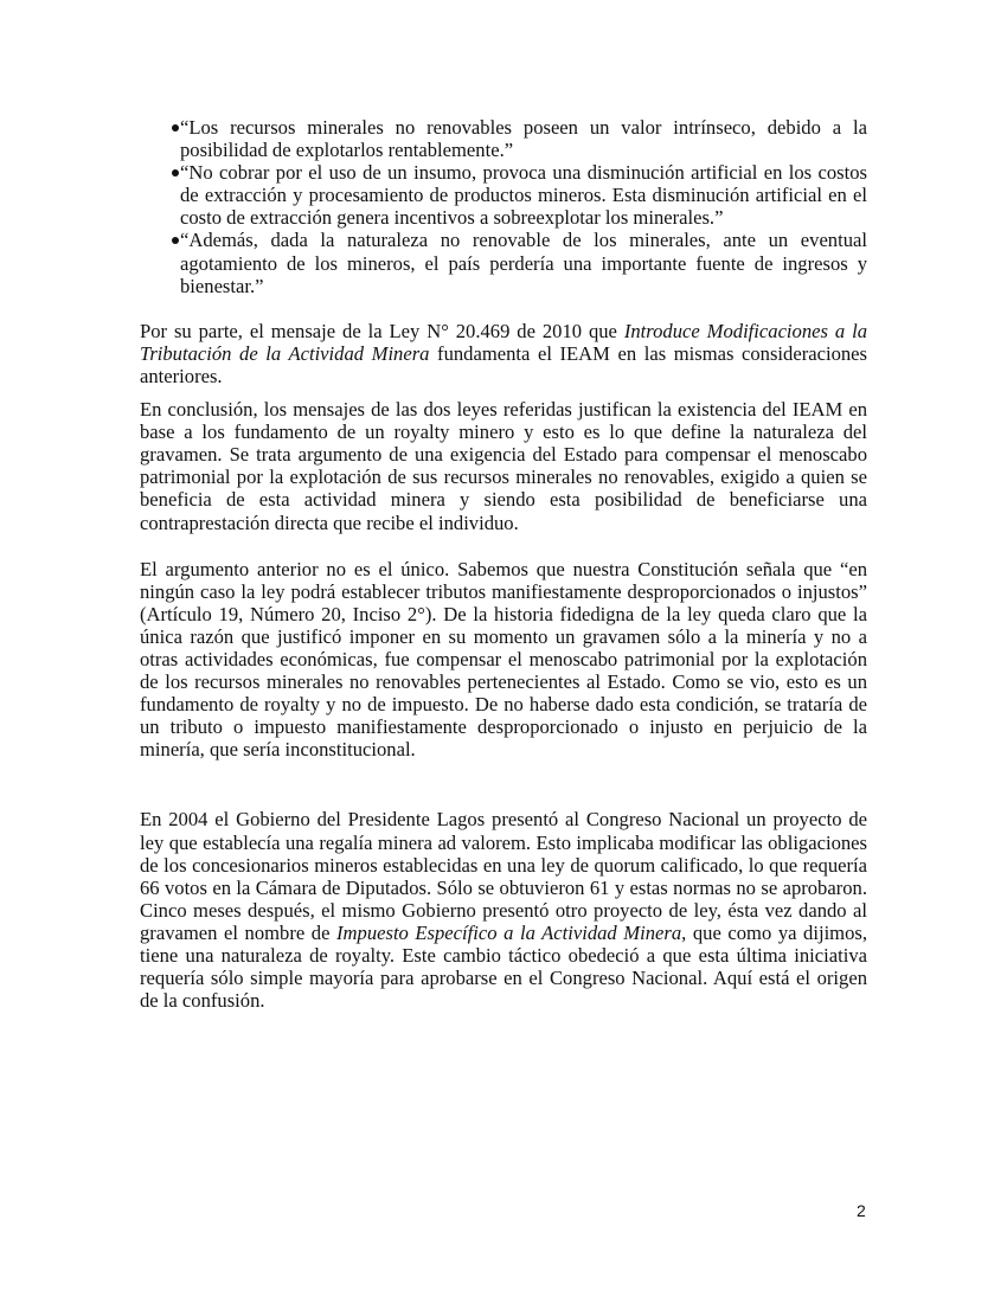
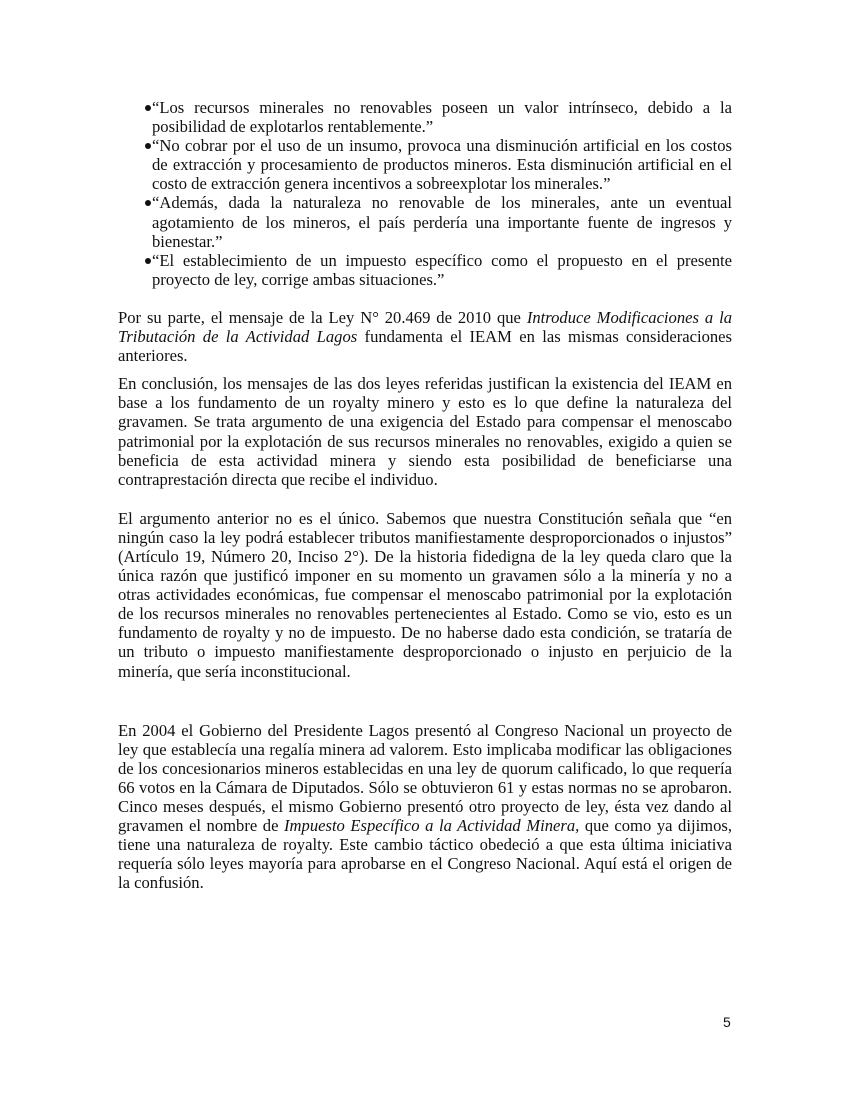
  “Los recursos minerales no renovables poseen un valor intrínseco, debido a la posibilidad de explotarlos rentablemente.”
  “No cobrar por el uso de un insumo, provoca una disminución artificial en los costos de extracción y procesamiento de productos mineros. Esta disminución artificial en el costo de extracción genera incentivos a sobreexplotar los minerales.”
  “Además, dada la naturaleza no renovable de los minerales, ante un eventual agotamiento de los mineros, el país perdería una importante fuente de ingresos y bienestar.”
+ “El establecimiento de un impuesto específico como el propuesto en el presente proyecto de ley, corrige ambas situaciones.”
- Por su parte, el mensaje de la Ley N° 20.469 de 2010 que Introduce Modificaciones a la Tributación de la Actividad Minera fundamenta el IEAM en las mismas consideraciones anteriores.
+ Por su parte, el mensaje de la Ley N° 20.469 de 2010 que Introduce Modificaciones a la Tributación de la Actividad Lagos fundamenta el IEAM en las mismas consideraciones anteriores.
  En conclusión, los mensajes de las dos leyes referidas justifican la existencia del IEAM en base a los fundamento de un royalty minero y esto es lo que define la naturaleza del gravamen. Se trata argumento de una exigencia del Estado para compensar el menoscabo patrimonial por la explotación de sus recursos minerales no renovables, exigido a quien se beneficia de esta actividad minera y siendo esta posibilidad de beneficiarse una contraprestación directa que recibe el individuo.
  El argumento anterior no es el único. Sabemos que nuestra Constitución señala que “en ningún caso la ley podrá establecer tributos manifiestamente desproporcionados o injustos” (Artículo 19, Número 20, Inciso 2°). De la historia fidedigna de la ley queda claro que la única razón que justificó imponer en su momento un gravamen sólo a la minería y no a otras actividades económicas, fue compensar el menoscabo patrimonial por la explotación de los recursos minerales no renovables pertenecientes al Estado. Como se vio, esto es un fundamento de royalty y no de impuesto. De no haberse dado esta condición, se trataría de un tributo o impuesto manifiestamente desproporcionado o injusto en perjuicio de la minería, que sería inconstitucional.
- En 2004 el Gobierno del Presidente Lagos presentó al Congreso Nacional un proyecto de ley que establecía una regalía minera ad valorem. Esto implicaba modificar las obligaciones de los concesionarios mineros establecidas en una ley de quorum calificado, lo que requería 66 votos en la Cámara de Diputados. Sólo se obtuvieron 61 y estas normas no se aprobaron. Cinco meses después, el mismo Gobierno presentó otro proyecto de ley, ésta vez dando al gravamen el nombre de Impuesto Específico a la Actividad Minera, que como ya dijimos, tiene una naturaleza de royalty. Este cambio táctico obedeció a que esta última iniciativa requería sólo simple mayoría para aprobarse en el Congreso Nacional. Aquí está el origen de la confusión.
+ En 2004 el Gobierno del Presidente Lagos presentó al Congreso Nacional un proyecto de ley que establecía una regalía minera ad valorem. Esto implicaba modificar las obligaciones de los concesionarios mineros establecidas en una ley de quorum calificado, lo que requería 66 votos en la Cámara de Diputados. Sólo se obtuvieron 61 y estas normas no se aprobaron. Cinco meses después, el mismo Gobierno presentó otro proyecto de ley, ésta vez dando al gravamen el nombre de Impuesto Específico a la Actividad Minera, que como ya dijimos, tiene una naturaleza de royalty. Este cambio táctico obedeció a que esta última iniciativa requería sólo leyes mayoría para aprobarse en el Congreso Nacional. Aquí está el origen de la confusión.
- 2
+ 5
